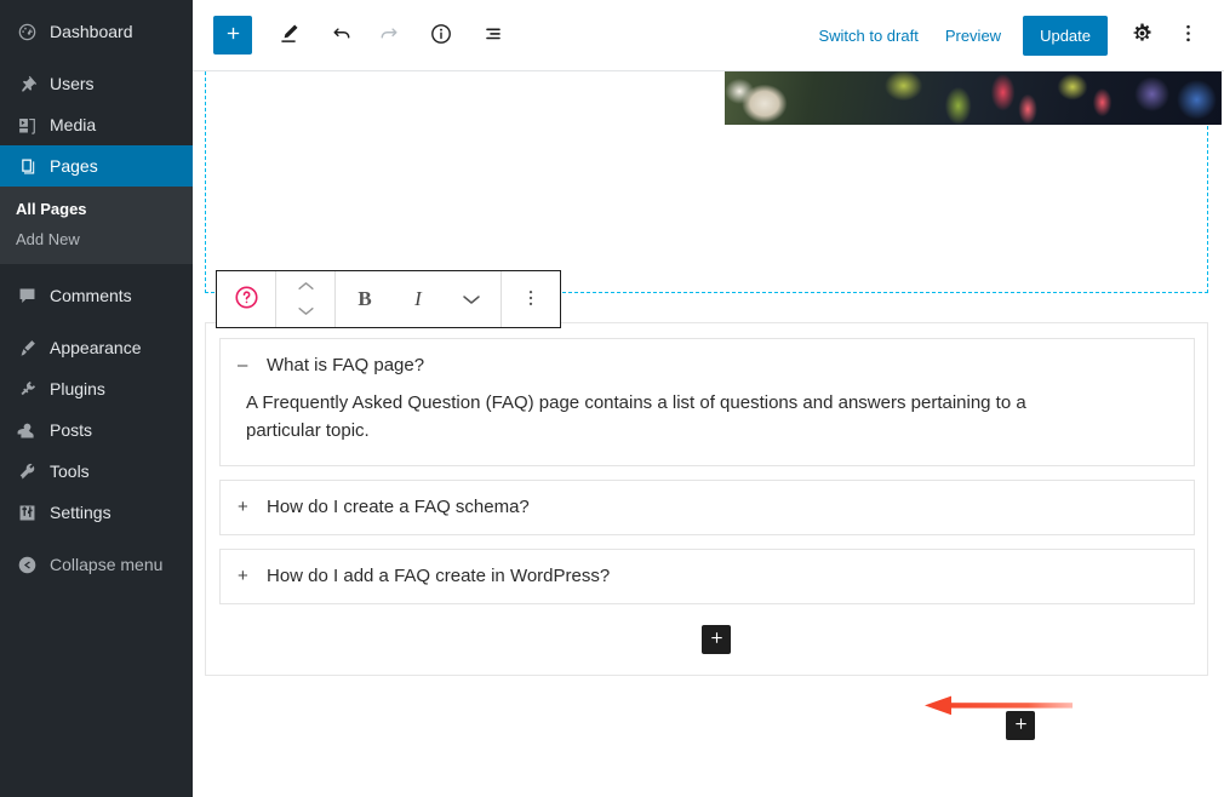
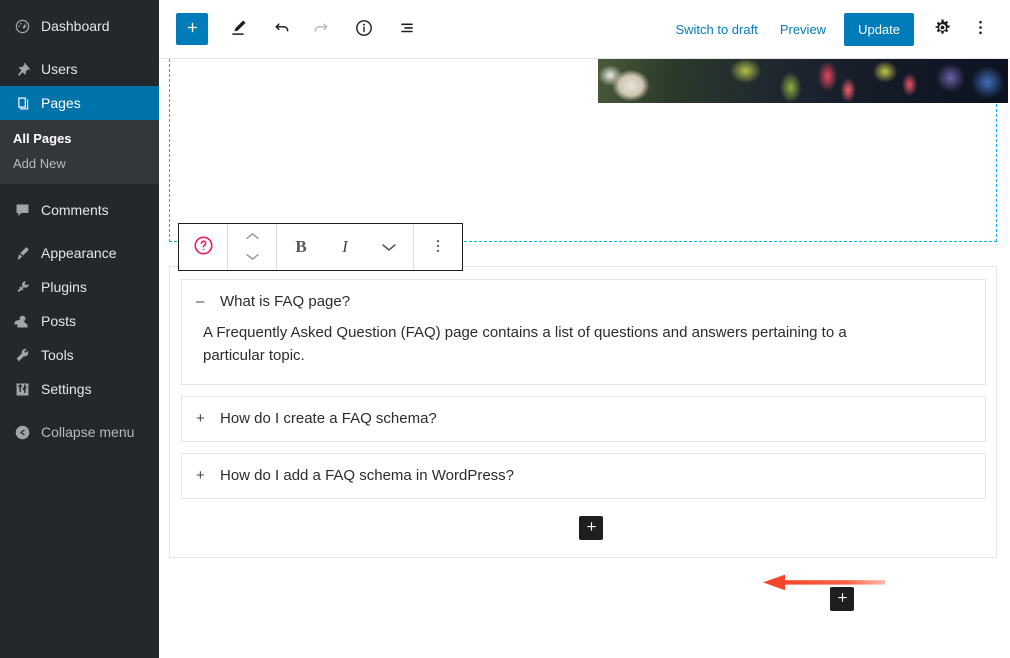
  Dashboard
  Users
- Media
  Pages
  All Pages
  Add New
  Comments
  Appearance
  Plugins
  Posts
  Tools
  Settings
  Collapse menu
  Switch to draft
  Preview
  Update
  B
  I
  –
  What is FAQ page?
  A Frequently Asked Question (FAQ) page contains a list of questions and answers pertaining to a particular topic.
  +
  How do I create a FAQ schema?
  +
- How do I add a FAQ create in WordPress?
+ How do I add a FAQ schema in WordPress?
